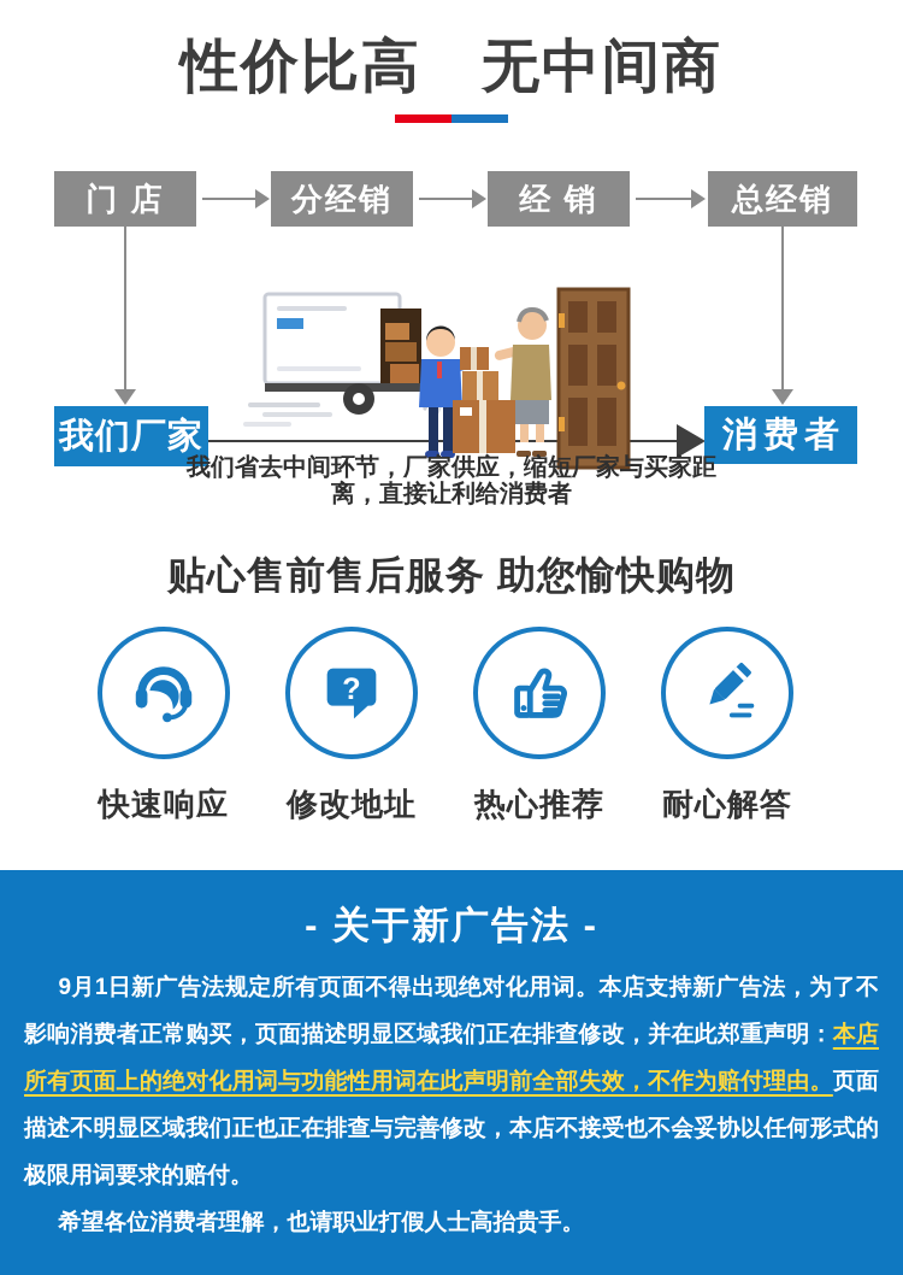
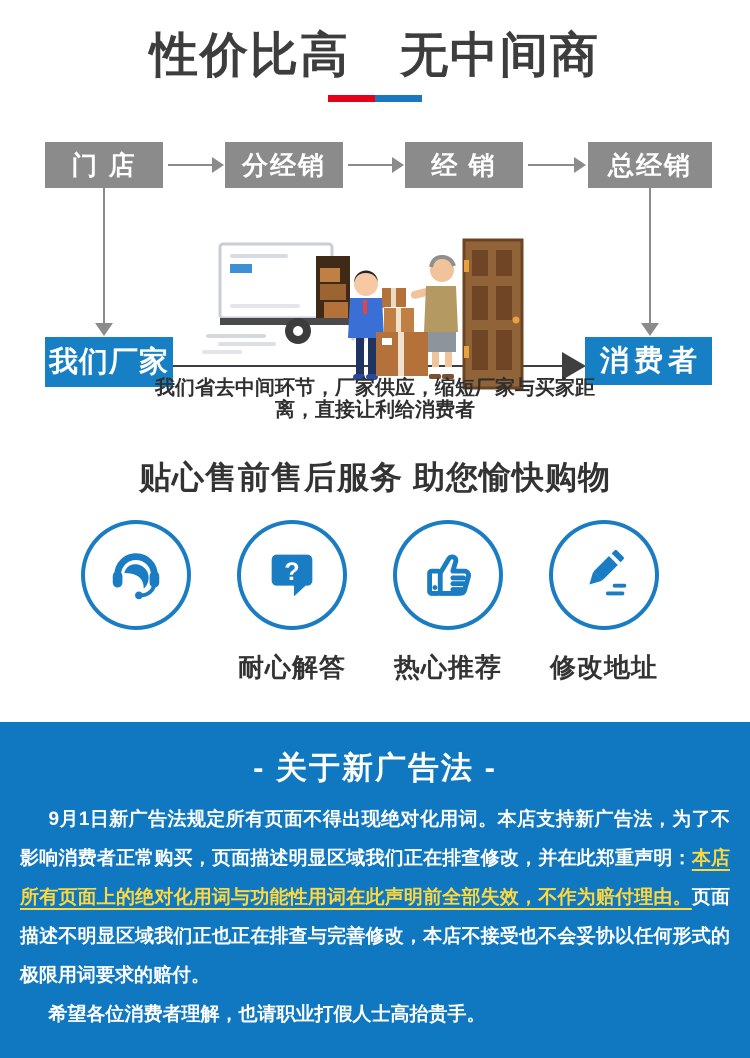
  性价比高 无中间商
  门 店
  分经销
  经 销
  总经销
  我们厂家
  消费者
  我们省去中间环节，厂家供应，缩短厂家与买家距
  离，直接让利给消费者
  贴心售前售后服务 助您愉快购物
  ?
- 快速响应
- 修改地址
+ 耐心解答
  热心推荐
- 耐心解答
+ 修改地址
  - 关于新广告法 -
  9月1日新广告法规定所有页面不得出现绝对化用词。本店支持新广告法，为了不影响消费者正常购买，页面描述明显区域我们正在排查修改，并在此郑重声明：本店所有页面上的绝对化用词与功能性用词在此声明前全部失效，不作为赔付理由。页面描述不明显区域我们正也正在排查与完善修改，本店不接受也不会妥协以任何形式的极限用词要求的赔付。
  希望各位消费者理解，也请职业打假人士高抬贵手。
